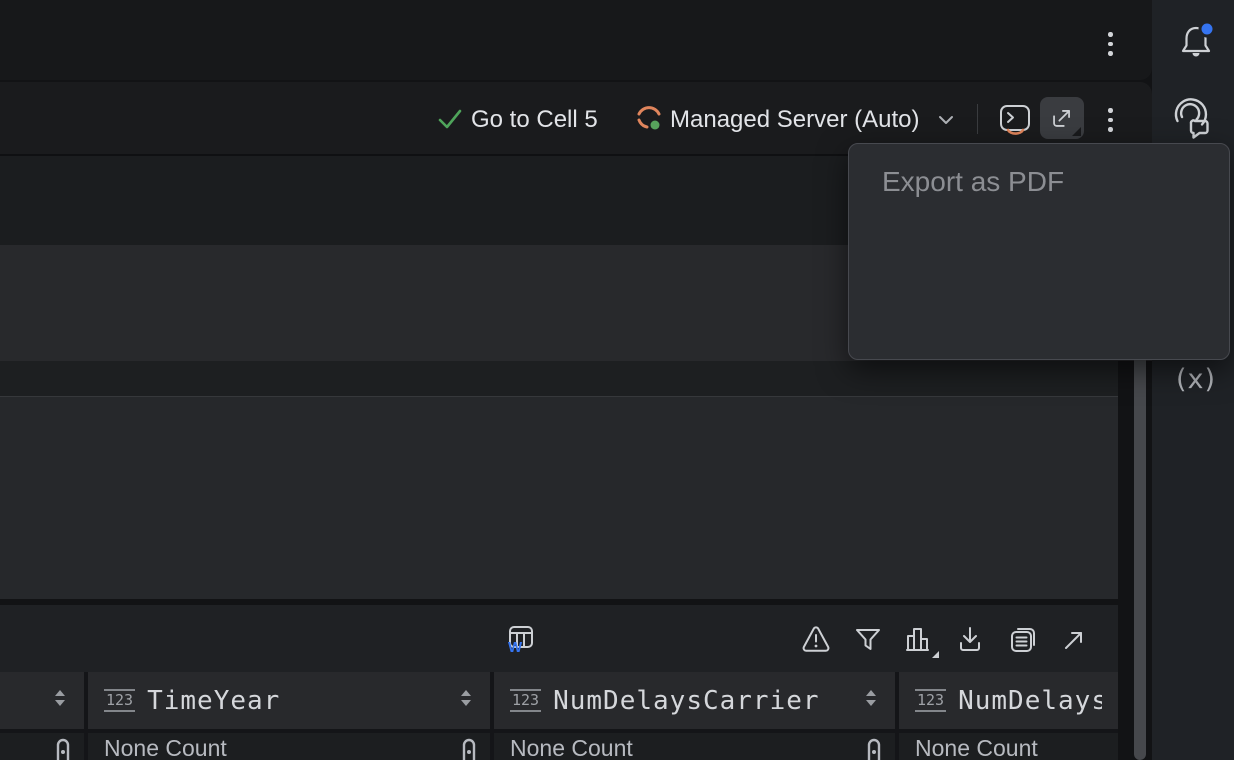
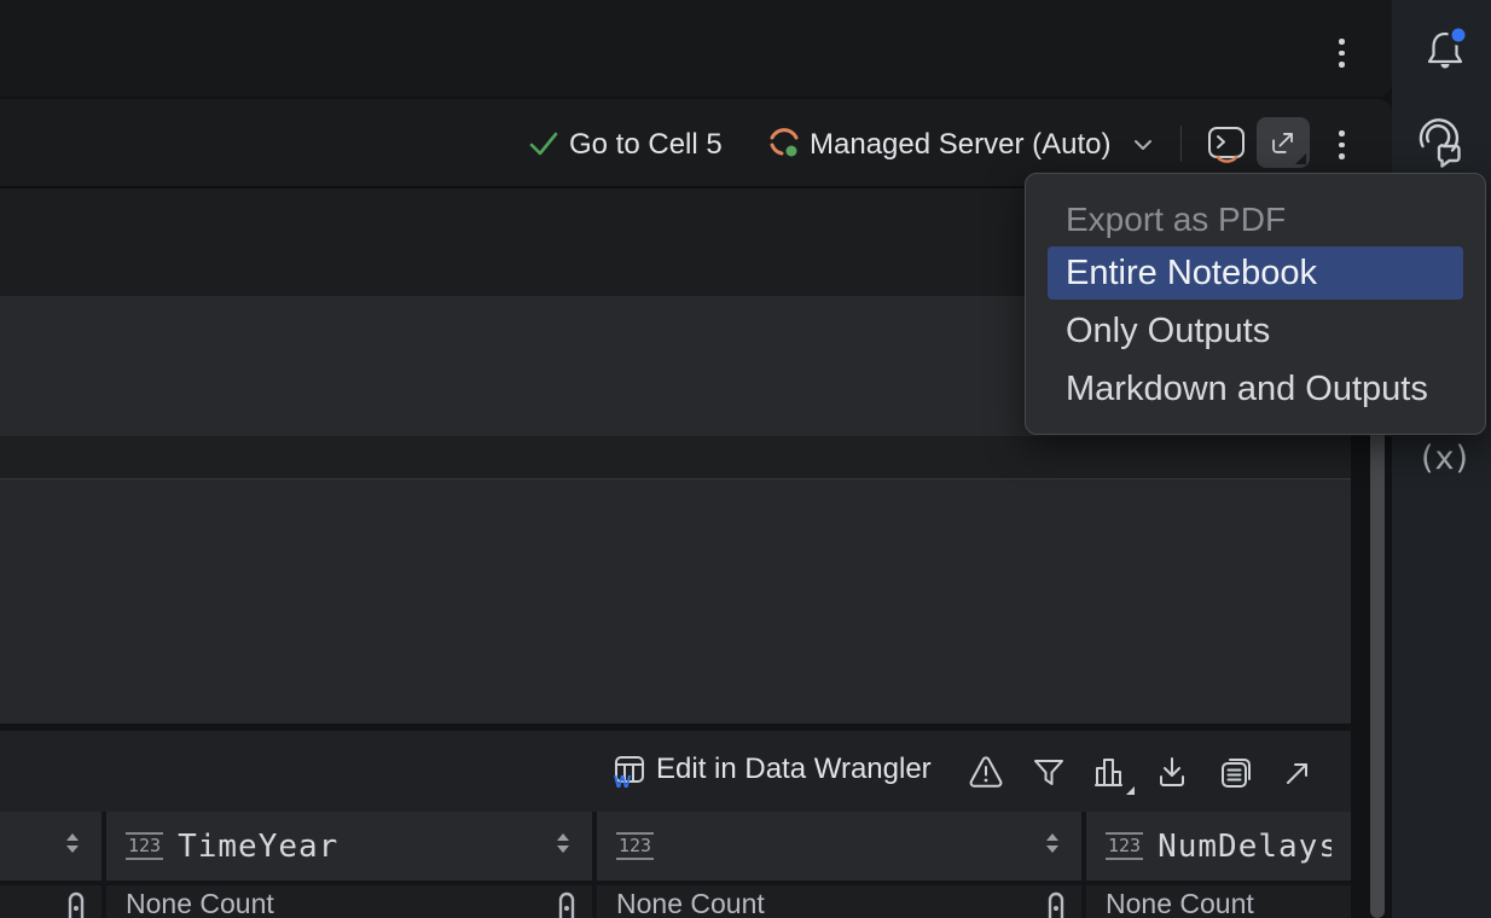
  Go to Cell 5
  Managed Server (Auto)
  W
+ Edit in Data Wrangler
  123
  TimeYear
  123
- NumDelaysCarrier
  123
  NumDelays
  None Count
  None Count
  None Count
  Export as PDF
+ Entire Notebook
+ Only Outputs
+ Markdown and Outputs
  (x)
